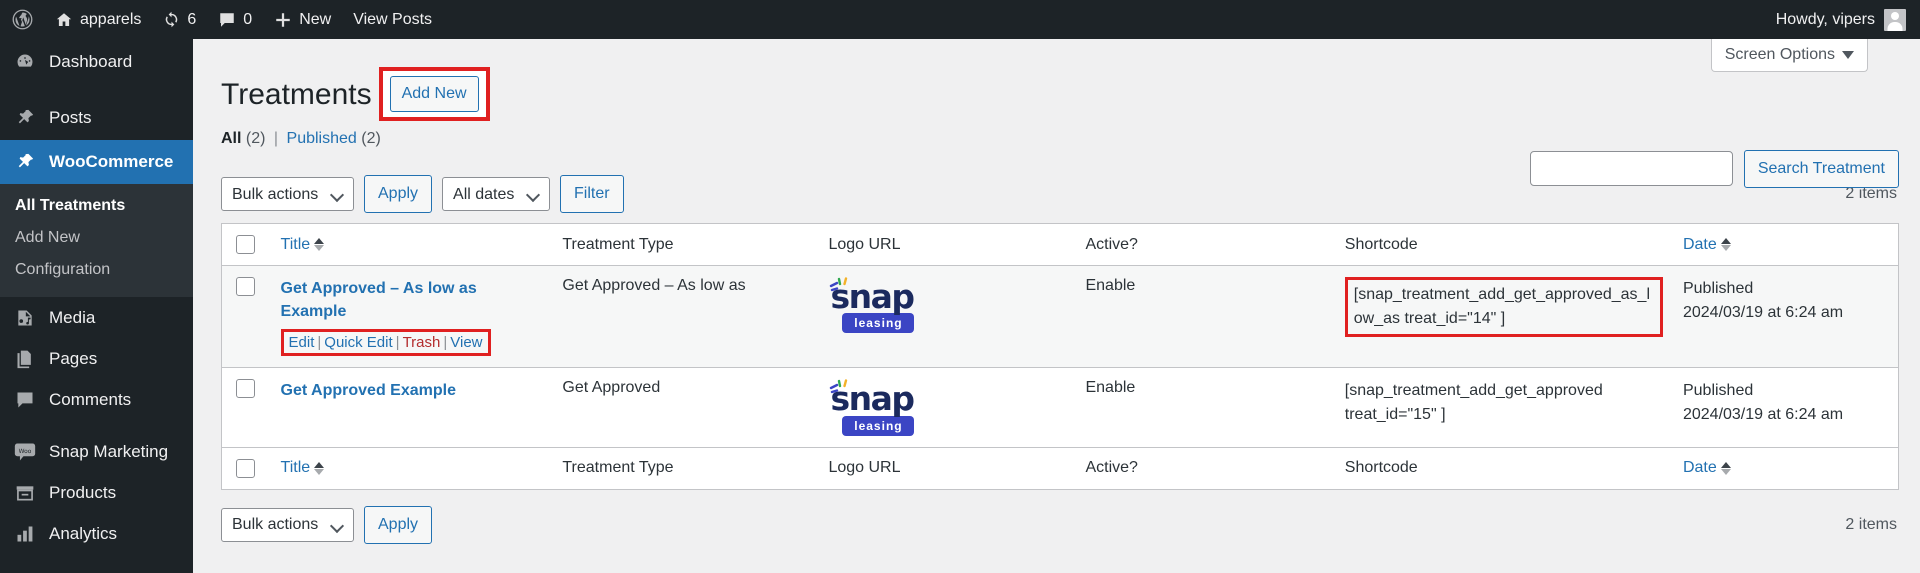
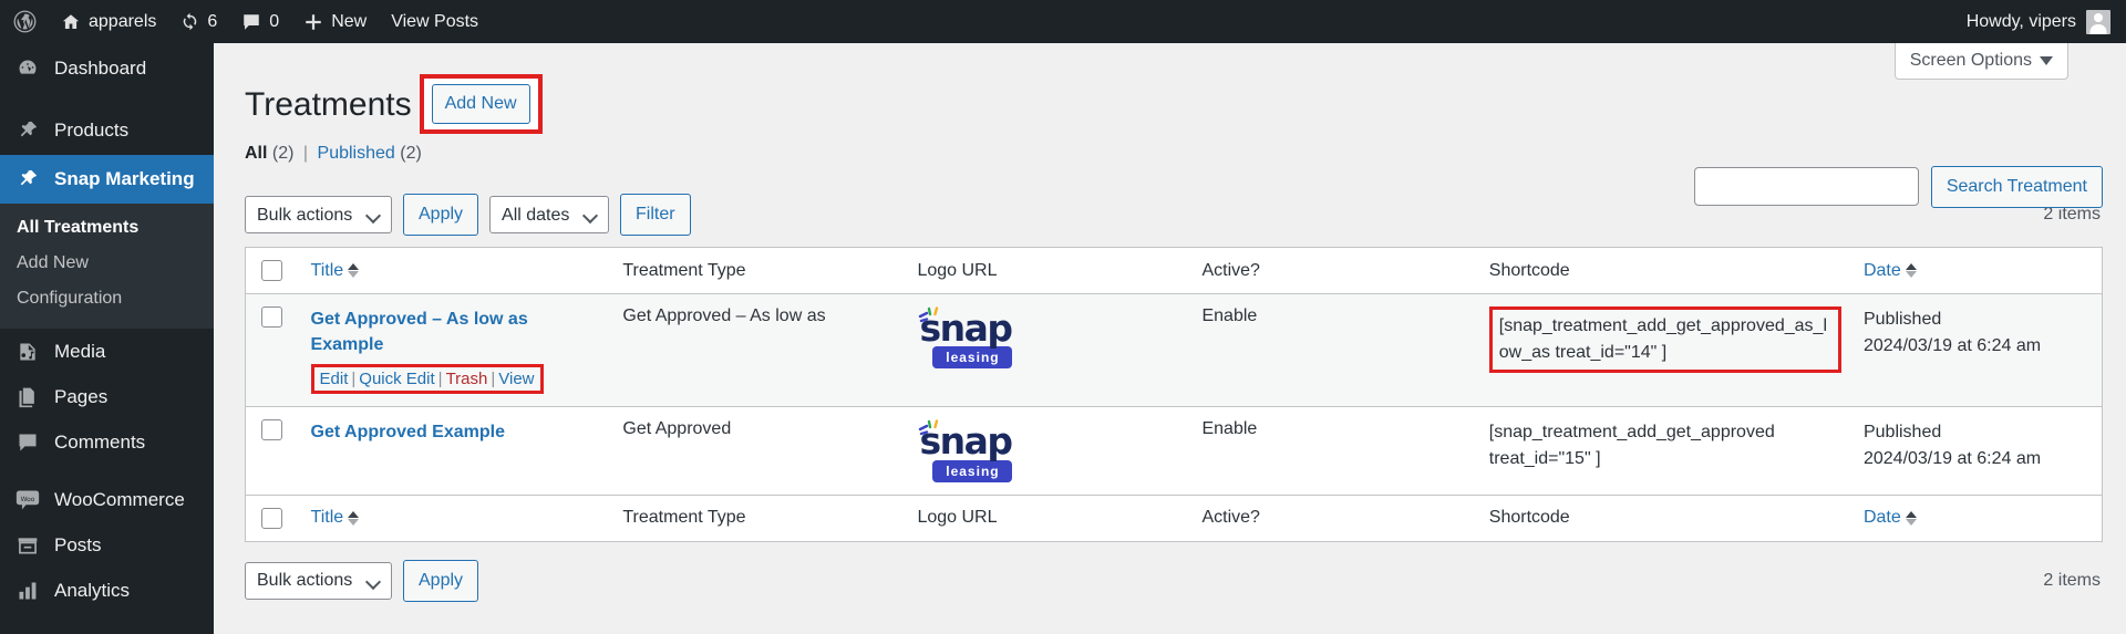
  apparels
  6
  0
  New
  View Posts
  Howdy, vipers
  Dashboard
- Posts
+ Products
- WooCommerce
+ Snap Marketing
  All Treatments
  Add New
  Configuration
  Media
  Pages
  Comments
- Snap Marketing
+ WooCommerce
- Products
+ Posts
  Analytics
  Screen Options
  Treatments
  Add New
  All (2) | Published (2)
  Search Treatment
  Bulk actions
  Apply
  All dates
  Filter
  2 items
  	Title	Treatment Type	Logo URL	Active?	Shortcode	Date
  	Get Approved – As low as Example Edit | Quick Edit | Trash | View	Get Approved – As low as	snap leasing	Enable	[snap_treatment_add_get_approved_as_low_as treat_id="14" ]	Published 2024/03/19 at 6:24 am
  	Get Approved Example	Get Approved	snap leasing	Enable	[snap_treatment_add_get_approved treat_id="15" ]	Published 2024/03/19 at 6:24 am
  	Title	Treatment Type	Logo URL	Active?	Shortcode	Date
  Bulk actions
  Apply
  2 items
